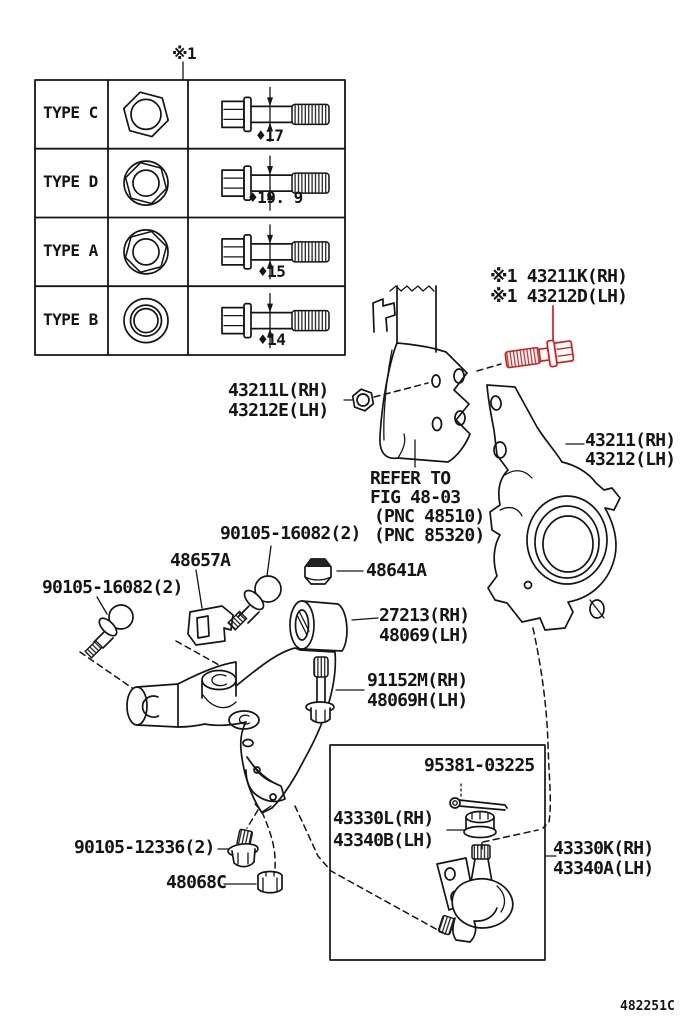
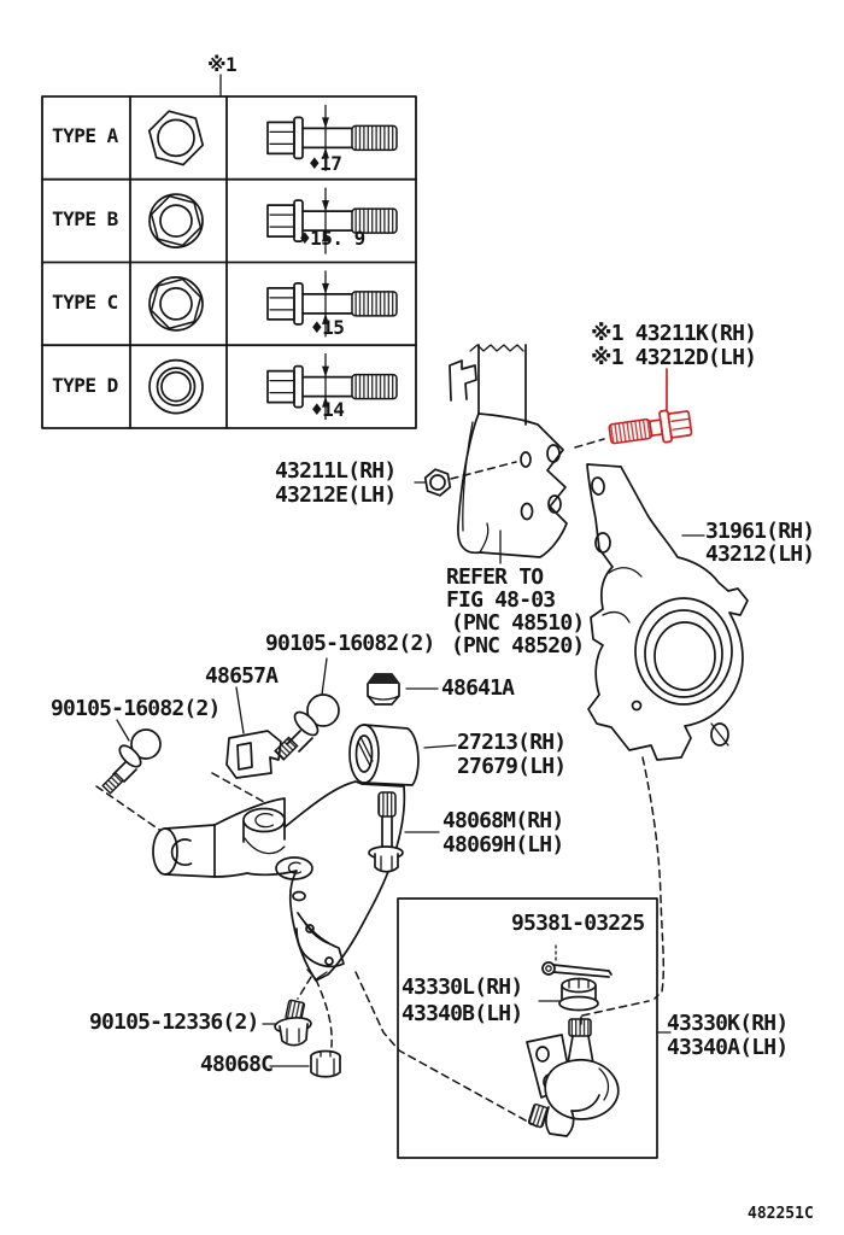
  ※1
- TYPE C
+ TYPE A
- TYPE D
+ TYPE B
- TYPE A
+ TYPE C
- TYPE B
+ TYPE D
  ♦17
- ♦19. 9
+ ♦15. 9
  ♦15
  ♦14
  ※1 43211K(RH)
  ※1 43212D(LH)
  43211L(RH)
  43212E(LH)
  REFER TO
  FIG 48-03
  (PNC 48510)
- (PNC 85320)
+ (PNC 48520)
- 43211(RH)
+ 31961(RH)
  43212(LH)
  90105-16082(2)
  48657A
  90105-16082(2)
  48641A
  27213(RH)
- 48069(LH)
+ 27679(LH)
- 91152M(RH)
+ 48068M(RH)
  48069H(LH)
  95381-03225
  43330L(RH)
  43340B(LH)
  43330K(RH)
  43340A(LH)
  90105-12336(2)
  48068C
  482251C
